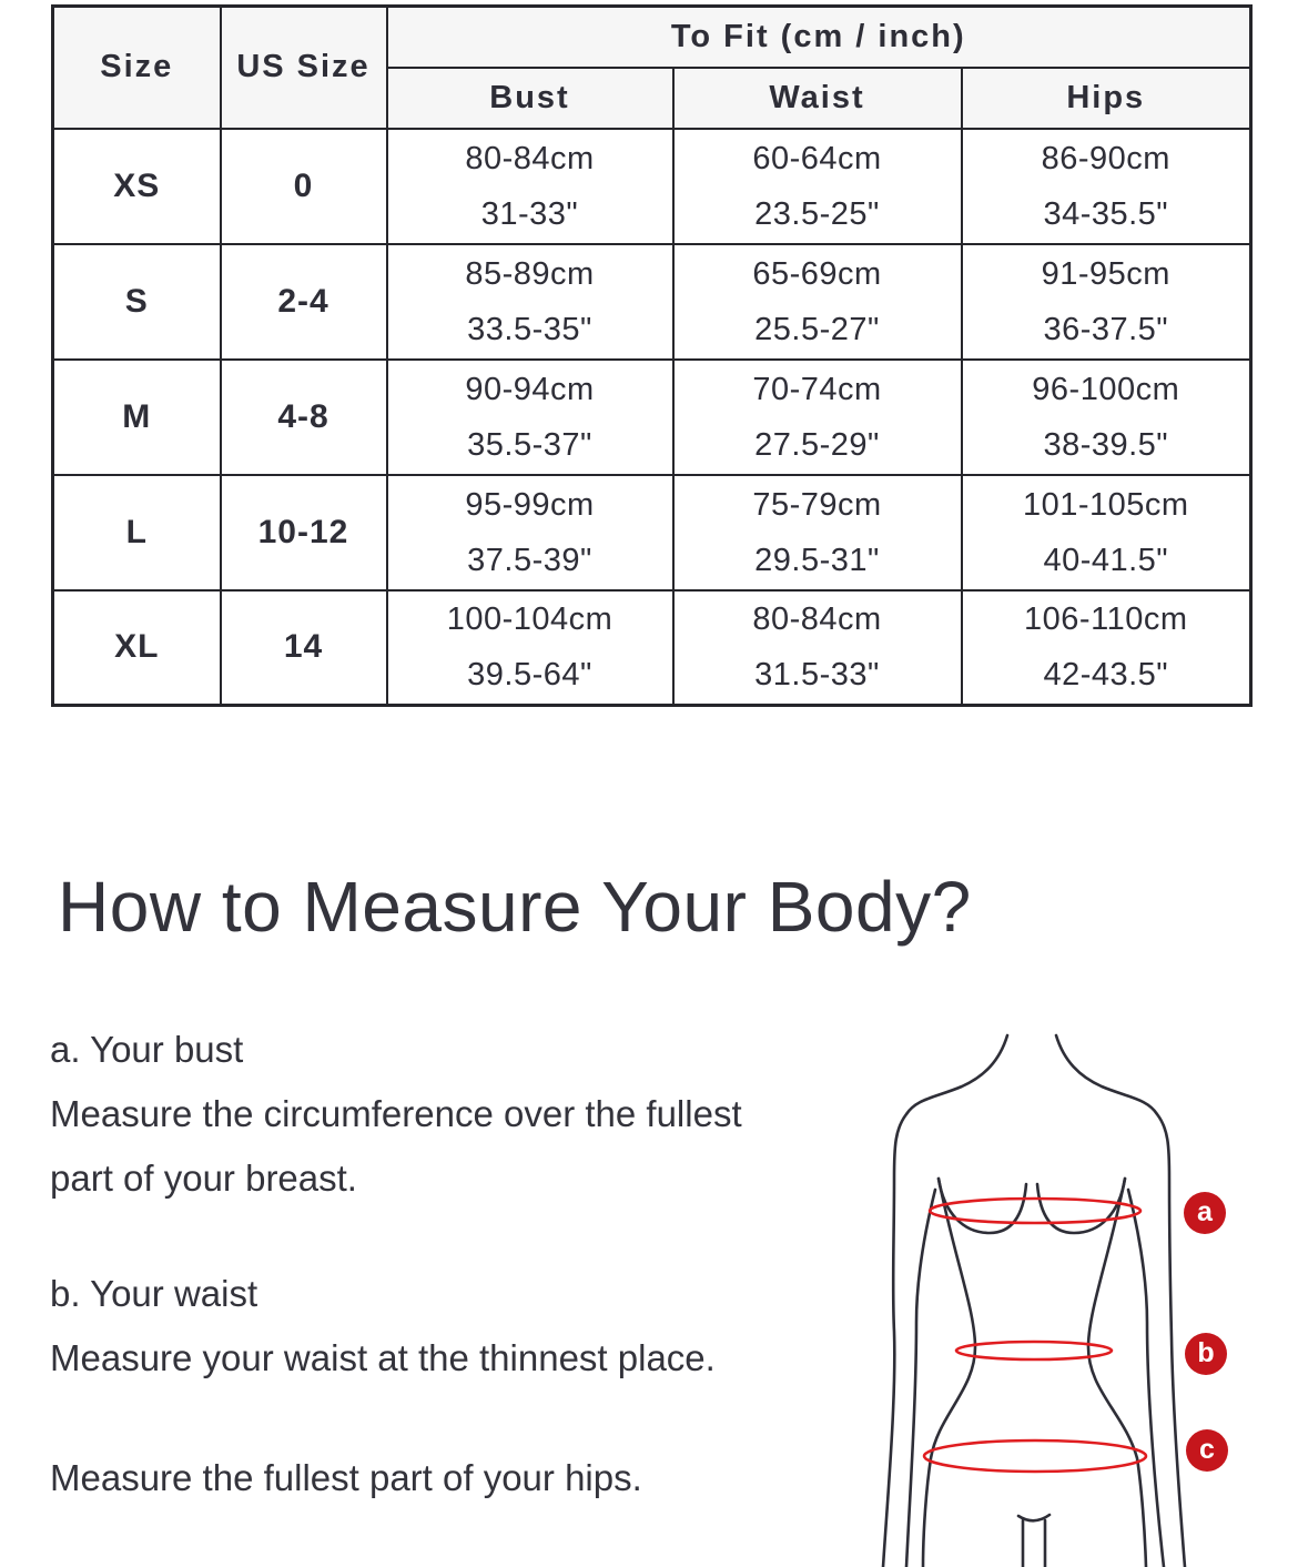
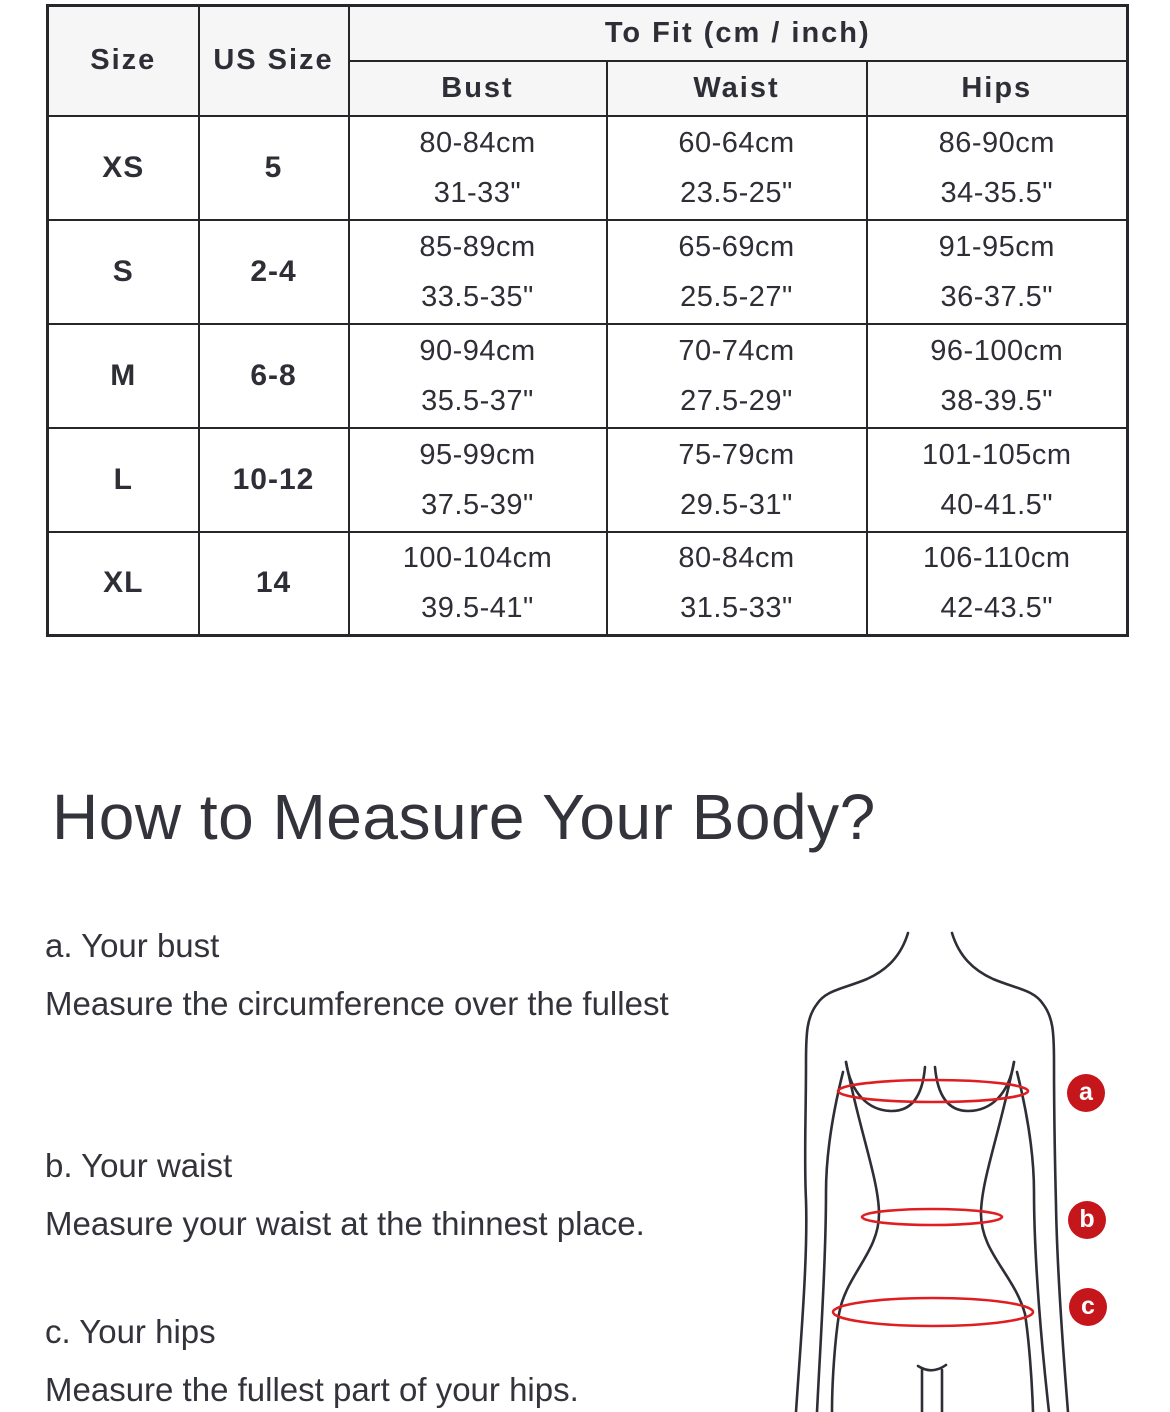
  Size	US Size	To Fit (cm / inch)
  Bust	Waist	Hips
- XS	0	80-84cm 31-33"	60-64cm 23.5-25"	86-90cm 34-35.5"
+ XS	5	80-84cm 31-33"	60-64cm 23.5-25"	86-90cm 34-35.5"
  S	2-4	85-89cm 33.5-35"	65-69cm 25.5-27"	91-95cm 36-37.5"
- M	4-8	90-94cm 35.5-37"	70-74cm 27.5-29"	96-100cm 38-39.5"
+ M	6-8	90-94cm 35.5-37"	70-74cm 27.5-29"	96-100cm 38-39.5"
  L	10-12	95-99cm 37.5-39"	75-79cm 29.5-31"	101-105cm 40-41.5"
- XL	14	100-104cm 39.5-64"	80-84cm 31.5-33"	106-110cm 42-43.5"
+ XL	14	100-104cm 39.5-41"	80-84cm 31.5-33"	106-110cm 42-43.5"
  How to Measure Your Body?
  a. Your bust
  Measure the circumference over the fullest
- part of your breast.
  b. Your waist
  Measure your waist at the thinnest place.
+ c. Your hips
  Measure the fullest part of your hips.
  a
  b
  c
